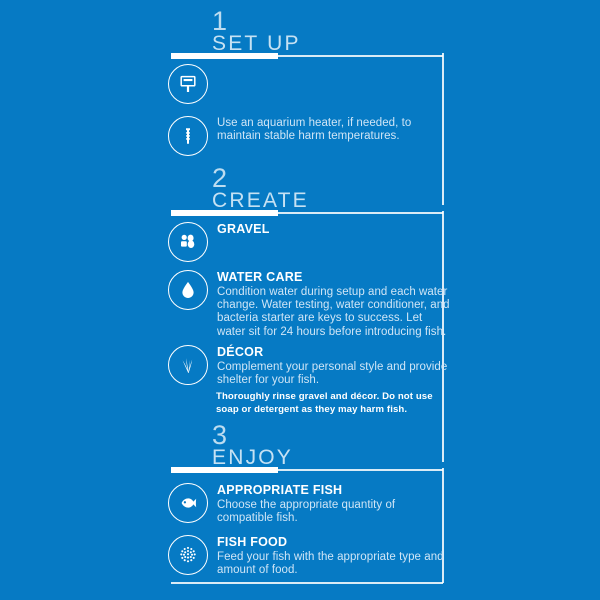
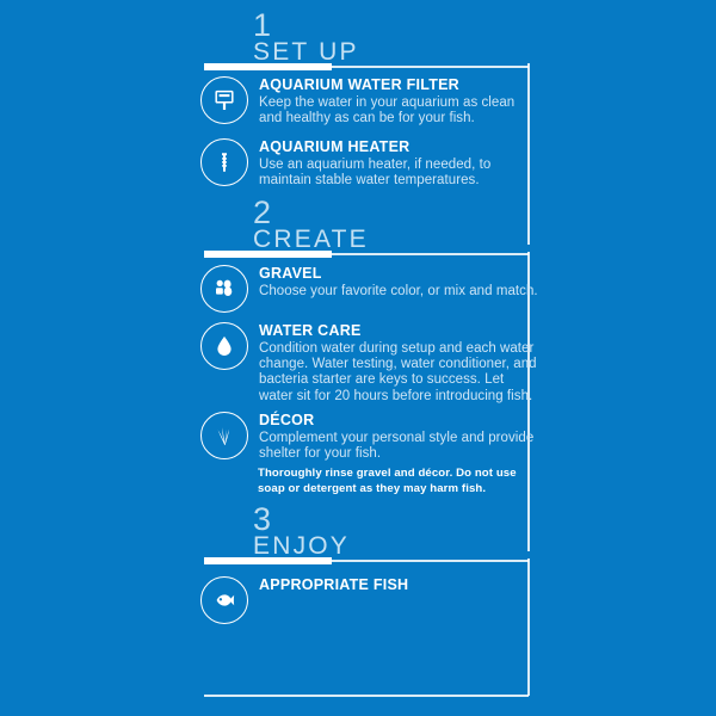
  1
  SET UP
+ AQUARIUM WATER FILTER
+ Keep the water in your aquarium as clean and healthy as can be for your fish.
+ AQUARIUM HEATER
- Use an aquarium heater, if needed, to maintain stable harm temperatures.
+ Use an aquarium heater, if needed, to maintain stable water temperatures.
  2
  CREATE
  GRAVEL
+ Choose your favorite color, or mix and match.
  WATER CARE
- Condition water during setup and each water change. Water testing, water conditioner, and bacteria starter are keys to success. Let water sit for 24 hours before introducing fish.
+ Condition water during setup and each water change. Water testing, water conditioner, and bacteria starter are keys to success. Let water sit for 20 hours before introducing fish.
  DÉCOR
  Complement your personal style and provide shelter for your fish.
  Thoroughly rinse gravel and décor. Do not use soap or detergent as they may harm fish.
  3
  ENJOY
  APPROPRIATE FISH
- Choose the appropriate quantity of compatible fish.
- FISH FOOD
- Feed your fish with the appropriate type and amount of food.
